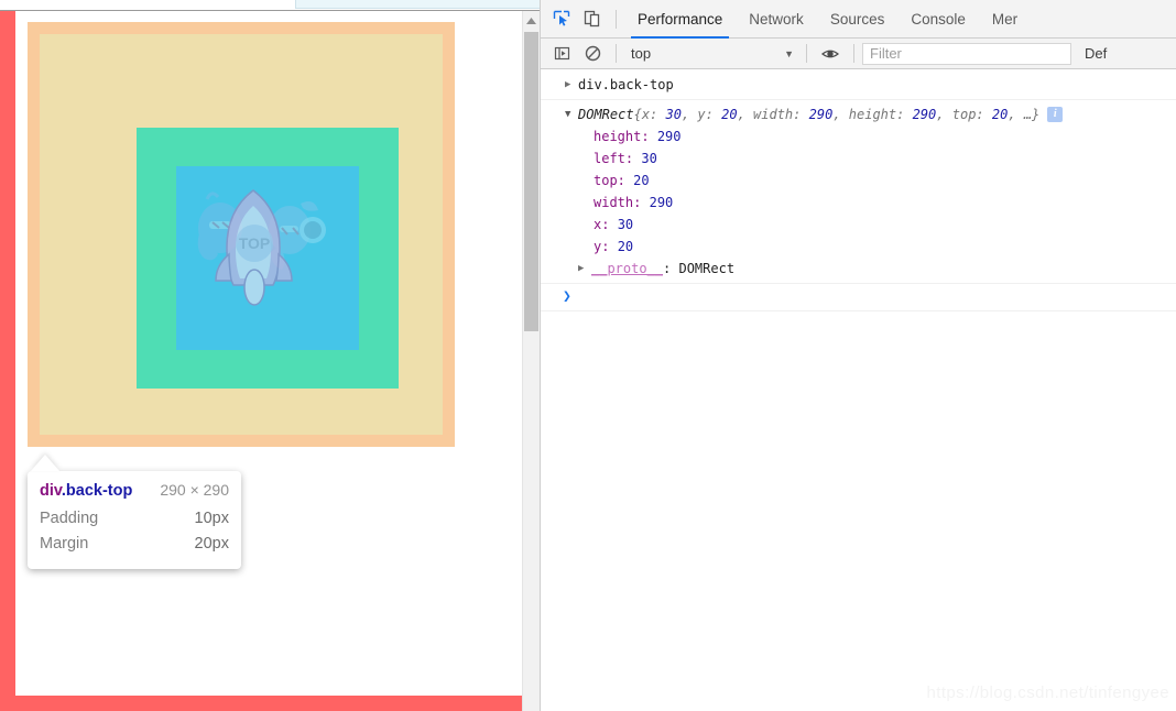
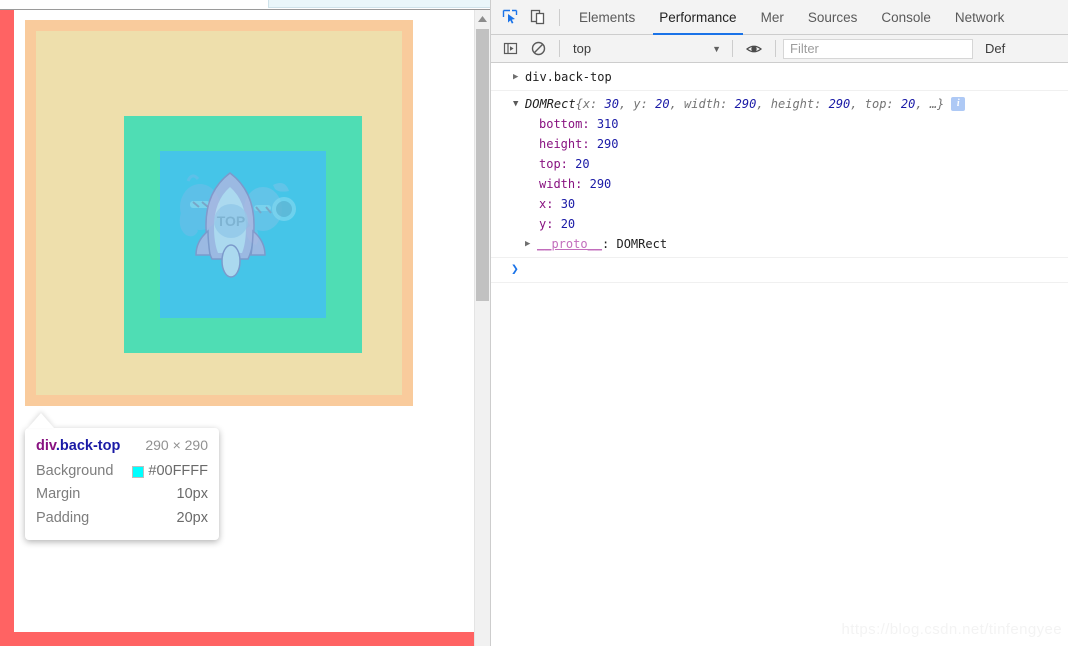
  TOP
  div.back-top
  290 × 290
+ Background
+ #00FFFF
- Padding
+ Margin
  10px
- Margin
+ Padding
  20px
+ Elements
  Performance
- Network
+ Mer
  Sources
  Console
- Mer
+ Network
  top
  ▼
  Filter
  Def
  ▶
  div.back-top
  ▼
  DOMRect{x: 30, y: 20, width: 290, height: 290, top: 20, …}
  i
+ bottom: 310
  height: 290
- left: 30
  top: 20
  width: 290
  x: 30
  y: 20
  ▶
  __proto__
  : DOMRect
  ❯
